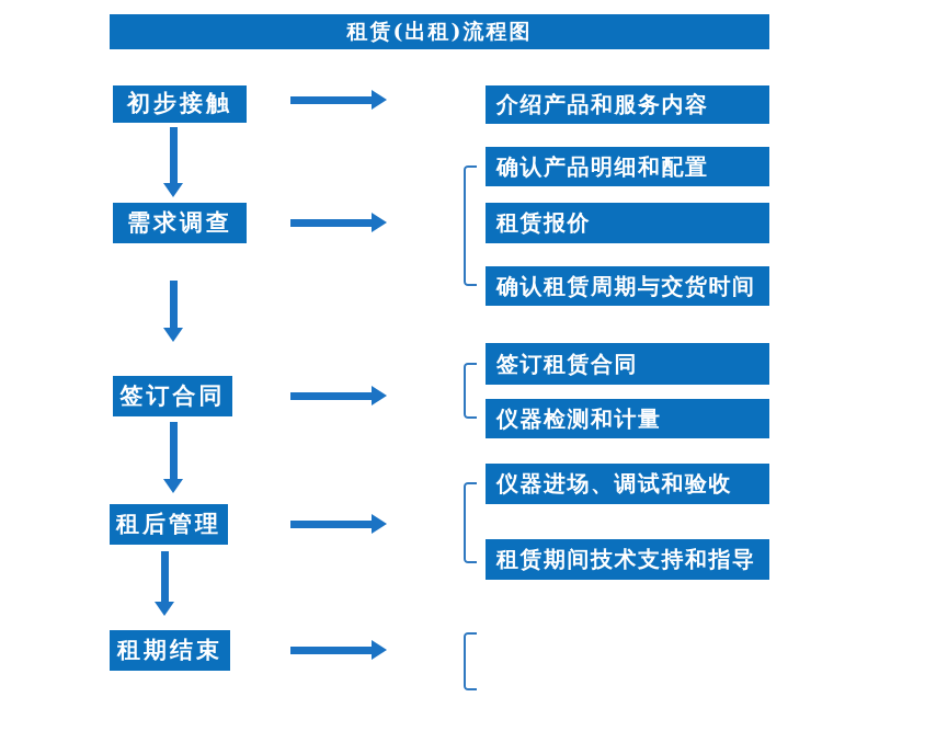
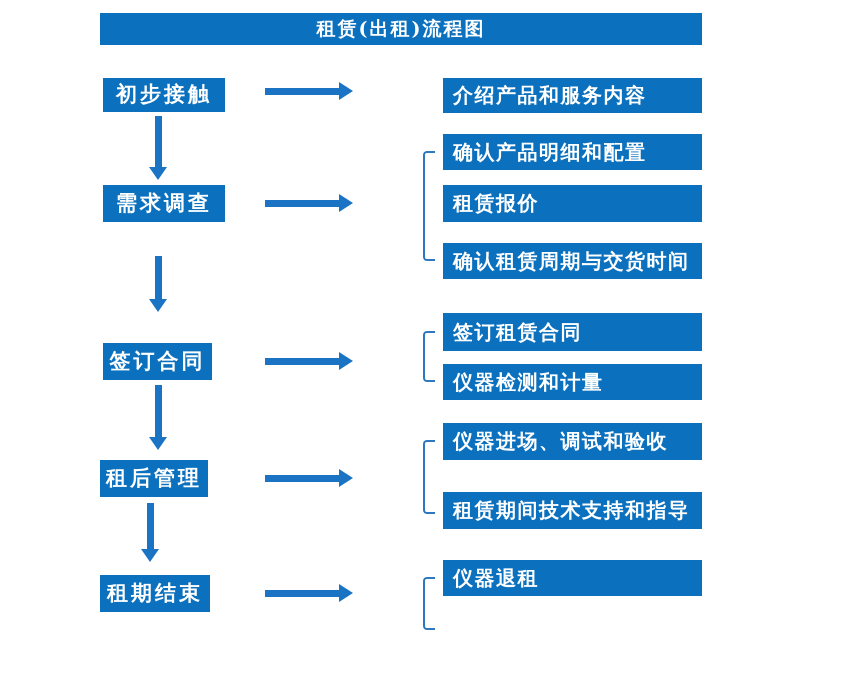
  租赁(出租)流程图
  初步接触
  需求调查
  签订合同
  租后管理
  租期结束
  介绍产品和服务内容
  确认产品明细和配置
  租赁报价
  确认租赁周期与交货时间
  签订租赁合同
  仪器检测和计量
  仪器进场、调试和验收
  租赁期间技术支持和指导
+ 仪器退租
